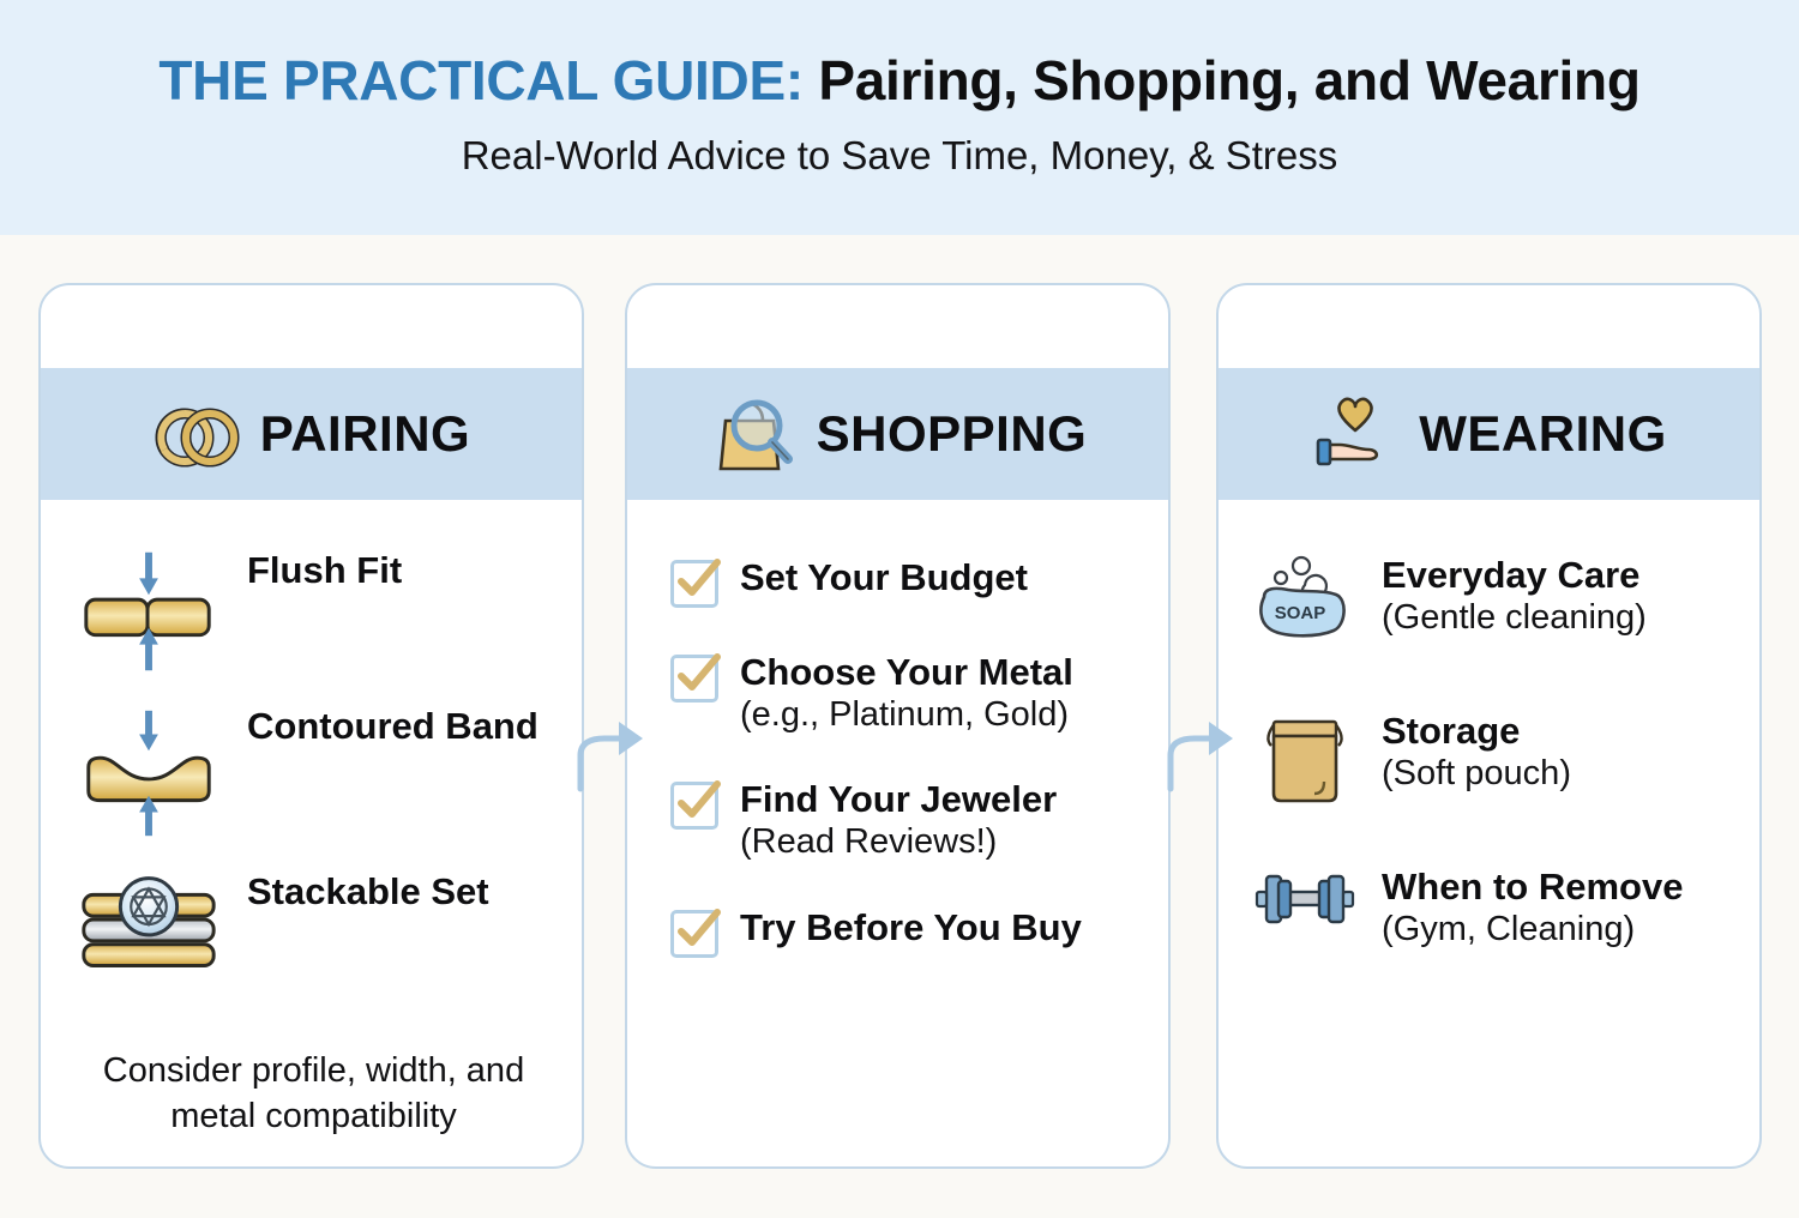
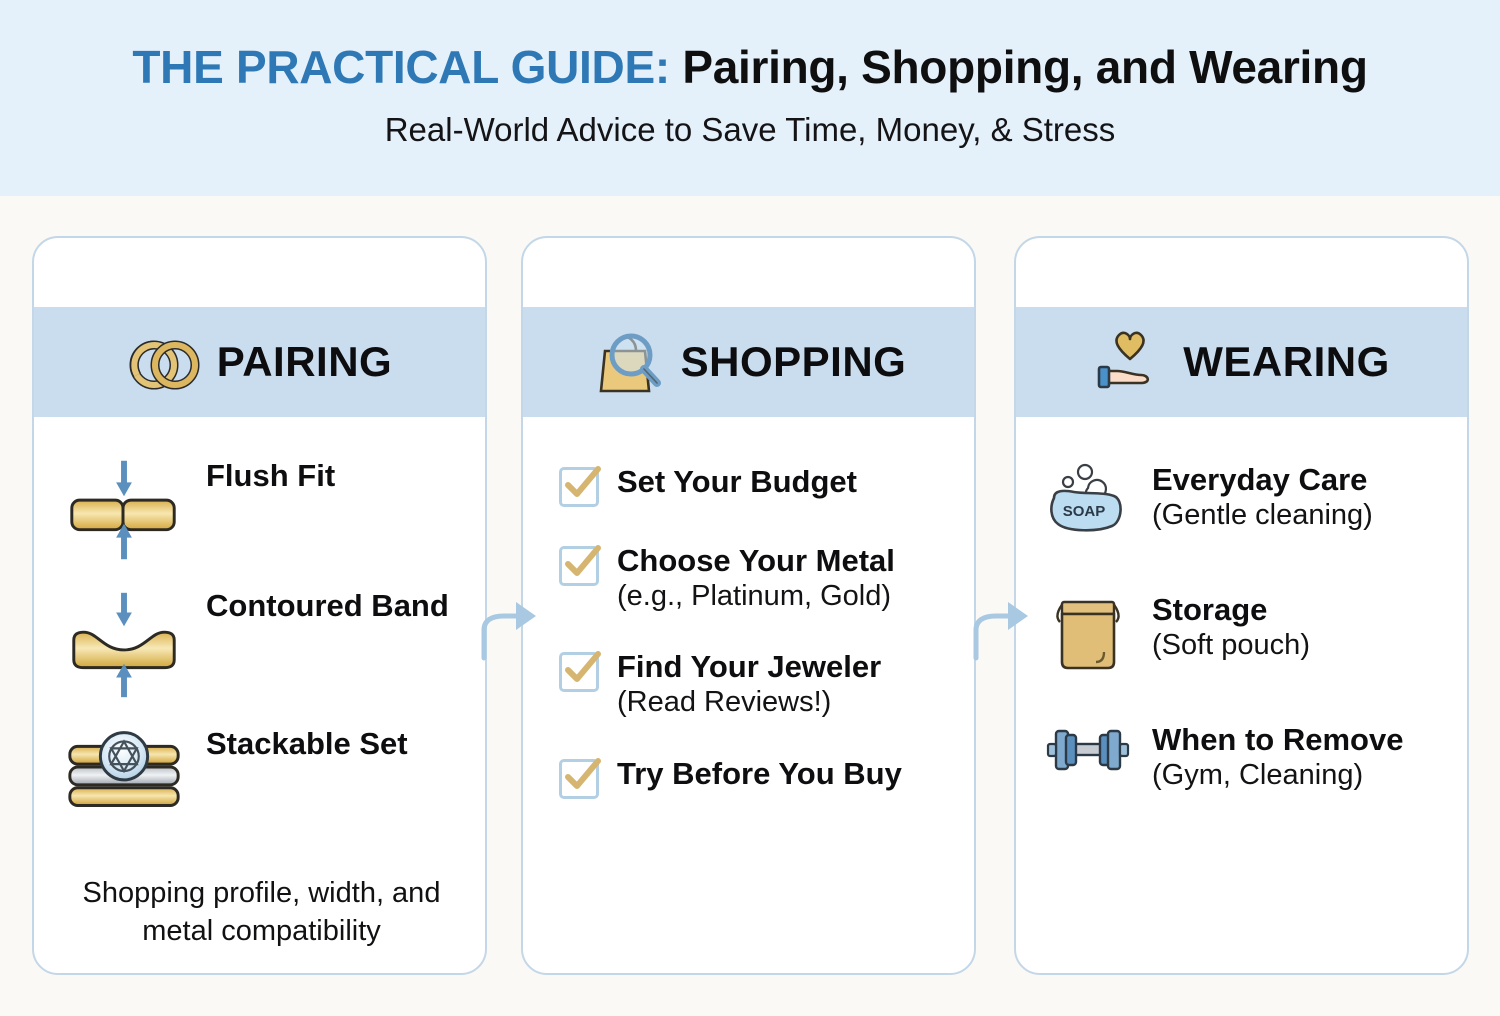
  THE PRACTICAL GUIDE: Pairing, Shopping, and Wearing
  Real-World Advice to Save Time, Money, & Stress
  PAIRING
  Flush Fit
  Contoured Band
  Stackable Set
- Consider profile, width, and metal compatibility
+ Shopping profile, width, and metal compatibility
  SHOPPING
  Set Your Budget
  Choose Your Metal
  (e.g., Platinum, Gold)
  Find Your Jeweler
  (Read Reviews!)
  Try Before You Buy
  WEARING
  SOAP
  Everyday Care
  (Gentle cleaning)
  Storage
  (Soft pouch)
  When to Remove
  (Gym, Cleaning)
